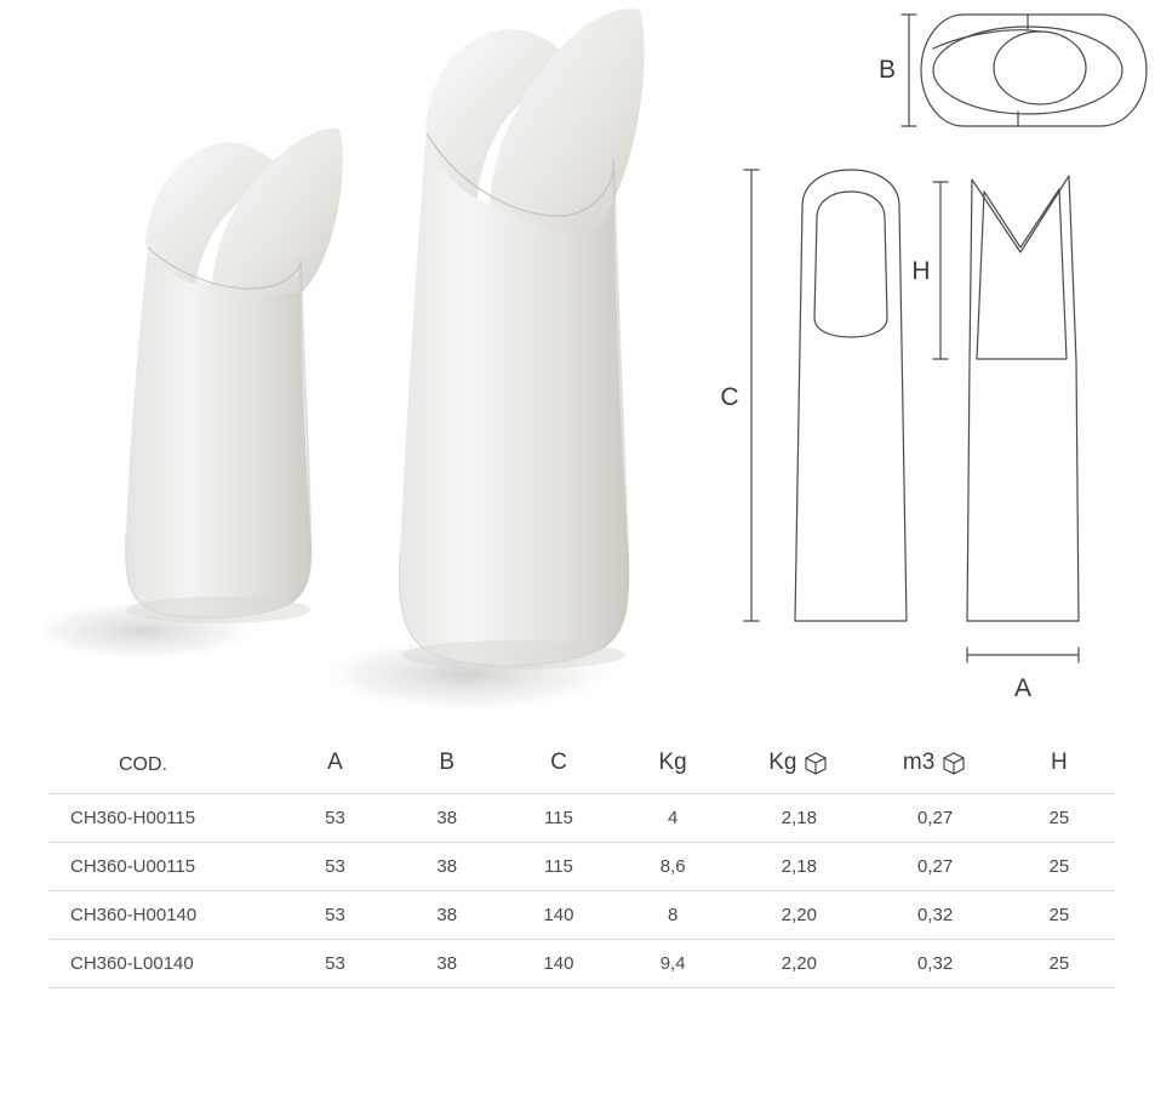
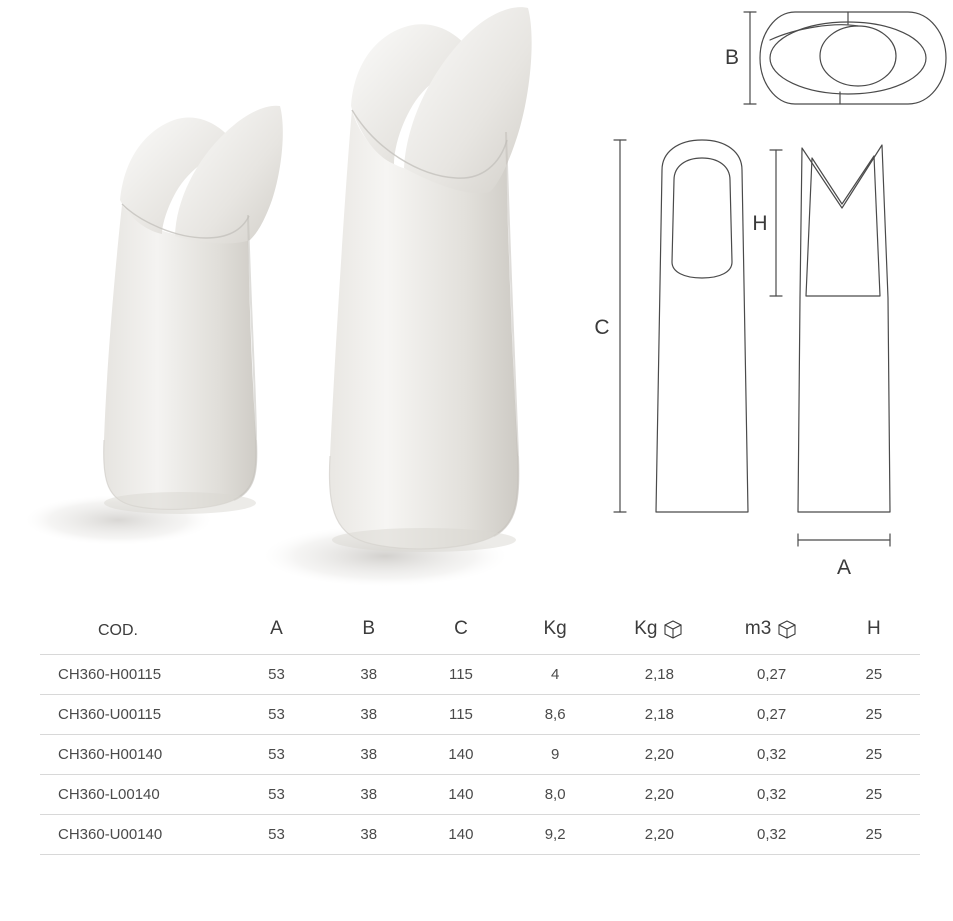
  B
  C
  H
  A
  COD.	A	B	C	Kg	Kg	m3	H
  CH360-H00115	53	38	115	4	2,18	0,27	25
  CH360-U00115	53	38	115	8,6	2,18	0,27	25
- CH360-H00140	53	38	140	8	2,20	0,32	25
+ CH360-H00140	53	38	140	9	2,20	0,32	25
- CH360-L00140	53	38	140	9,4	2,20	0,32	25
+ CH360-L00140	53	38	140	8,0	2,20	0,32	25
+ CH360-U00140	53	38	140	9,2	2,20	0,32	25
